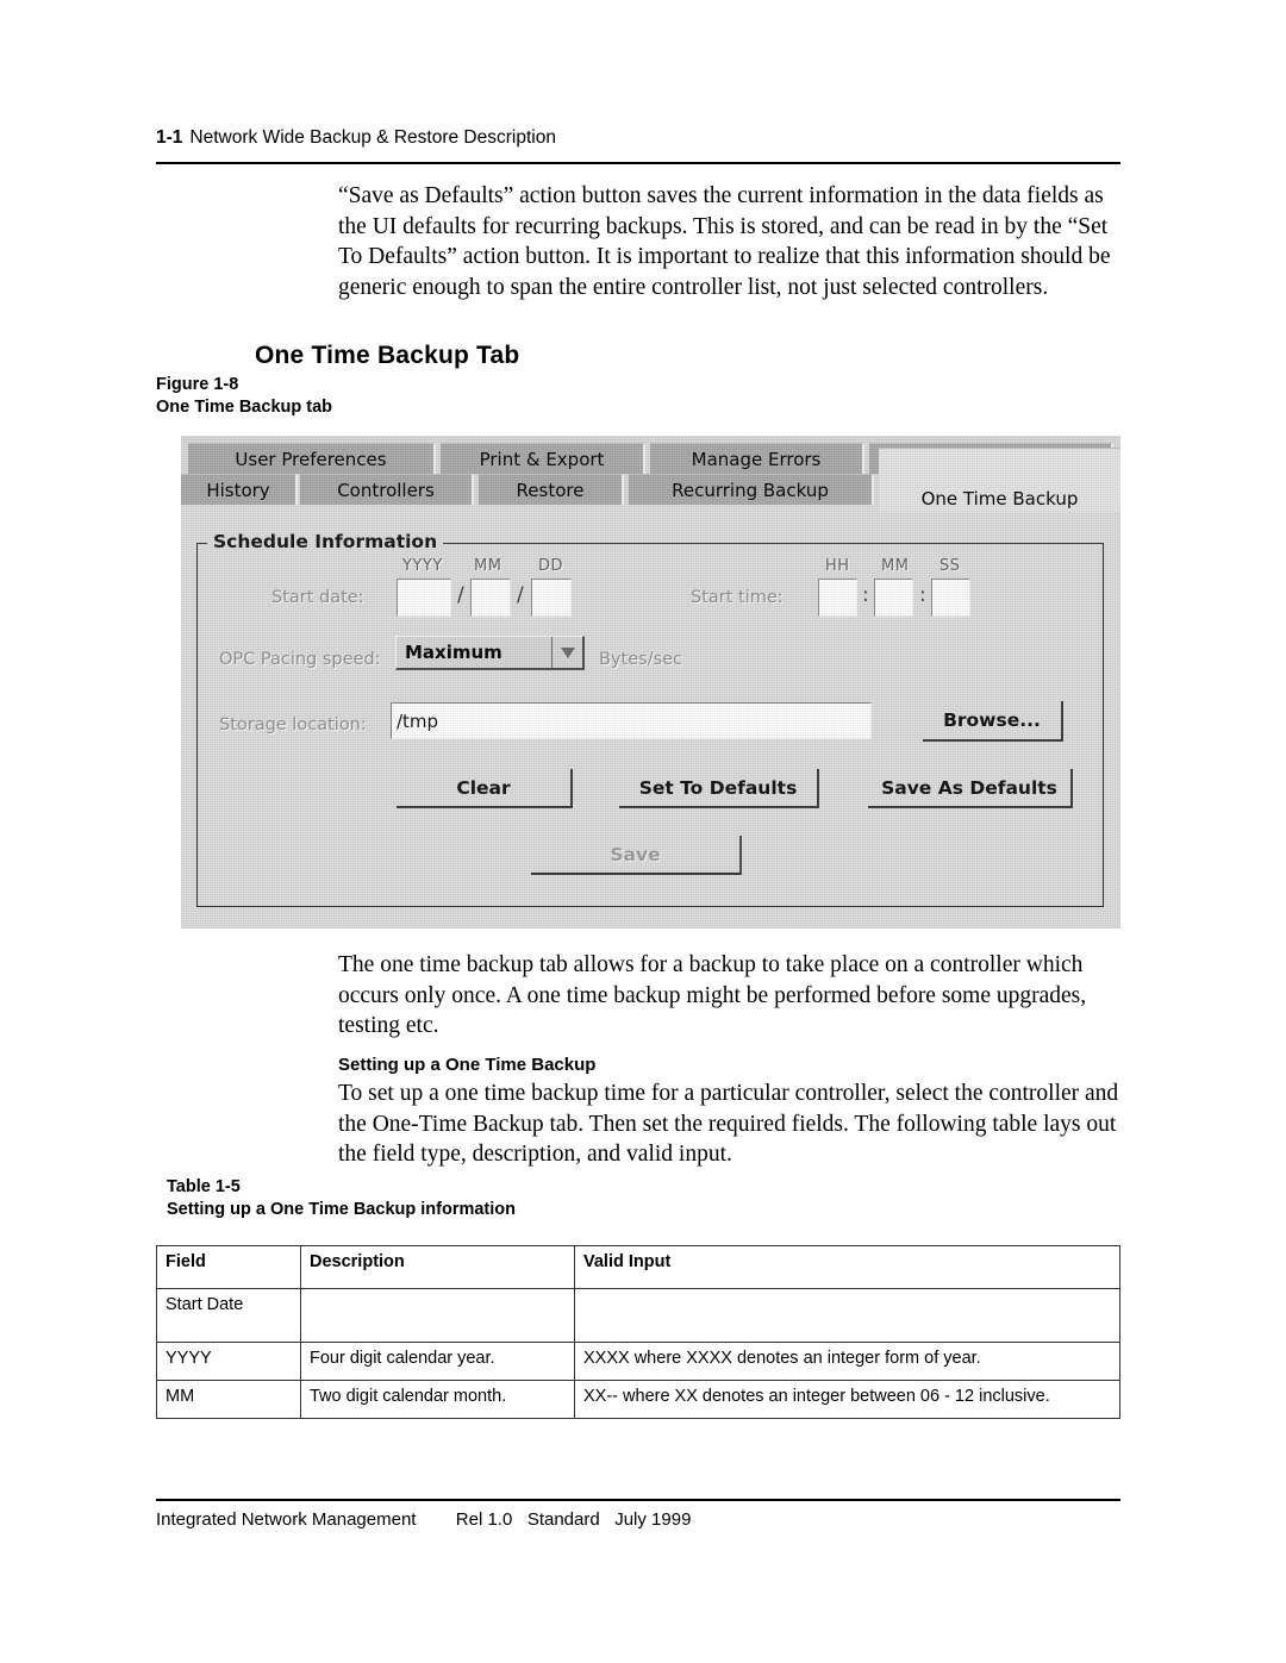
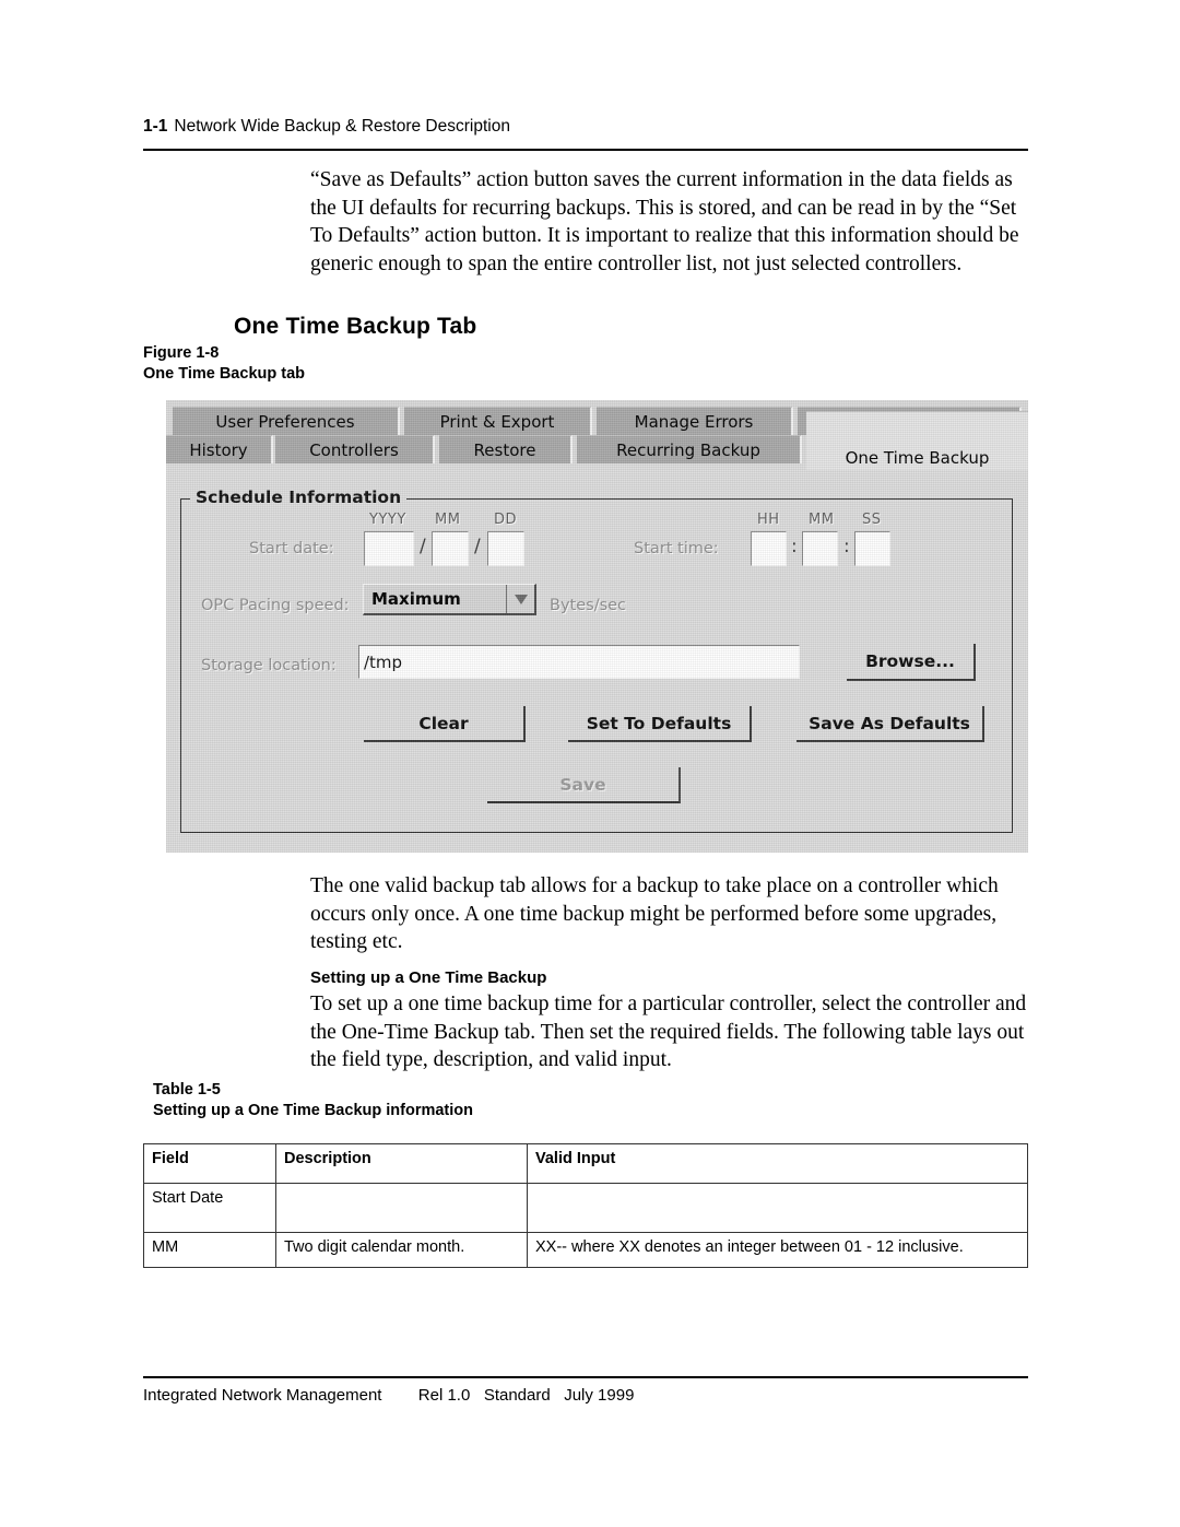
  1-1 Network Wide Backup & Restore Description
  “Save as Defaults” action button saves the current information in the data fields as the UI defaults for recurring backups. This is stored, and can be read in by the “Set To Defaults” action button. It is important to realize that this information should be generic enough to span the entire controller list, not just selected controllers.
  One Time Backup Tab
  Figure 1-8
  One Time Backup tab
- The one time backup tab allows for a backup to take place on a controller which occurs only once. A one time backup might be performed before some upgrades, testing etc.
+ The one valid backup tab allows for a backup to take place on a controller which occurs only once. A one time backup might be performed before some upgrades, testing etc.
  Setting up a One Time Backup
  To set up a one time backup time for a particular controller, select the controller and the One-Time Backup tab. Then set the required fields. The following table lays out the field type, description, and valid input.
  Table 1-5
  Setting up a One Time Backup information
  Field	Description	Valid Input
  Start Date
- YYYY	Four digit calendar year.	XXXX where XXXX denotes an integer form of year.
- MM	Two digit calendar month.	XX-- where XX denotes an integer between 06 - 12 inclusive.
+ MM	Two digit calendar month.	XX-- where XX denotes an integer between 01 - 12 inclusive.
  Integrated Network Management Rel 1.0 Standard July 1999
